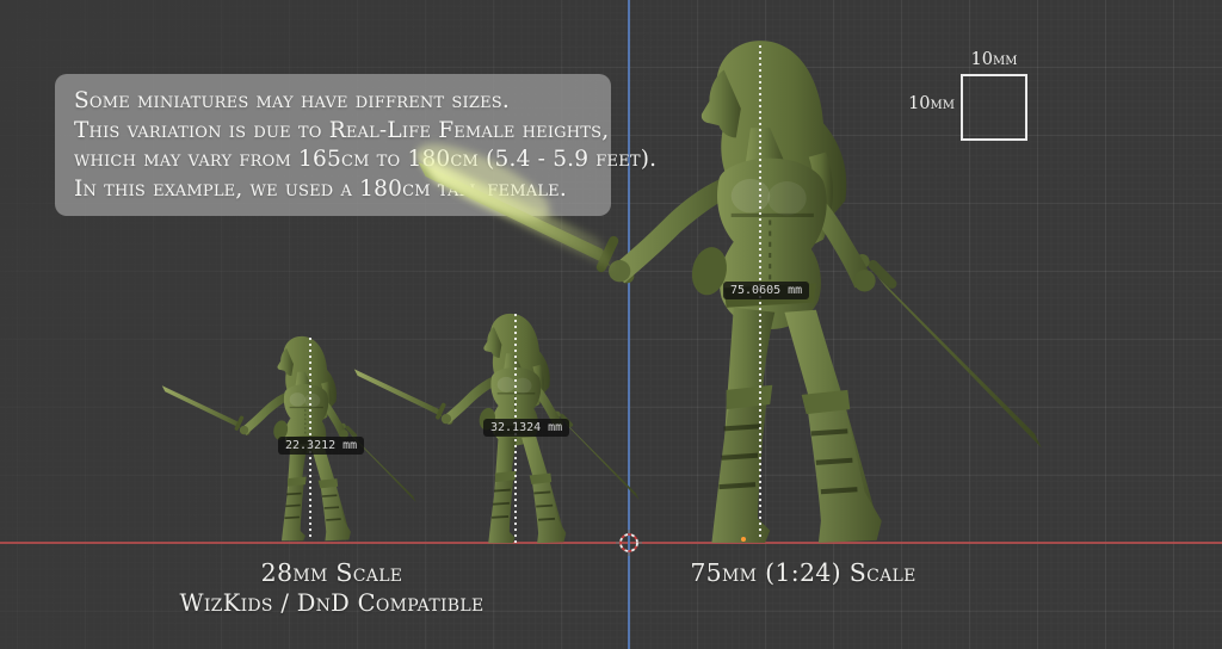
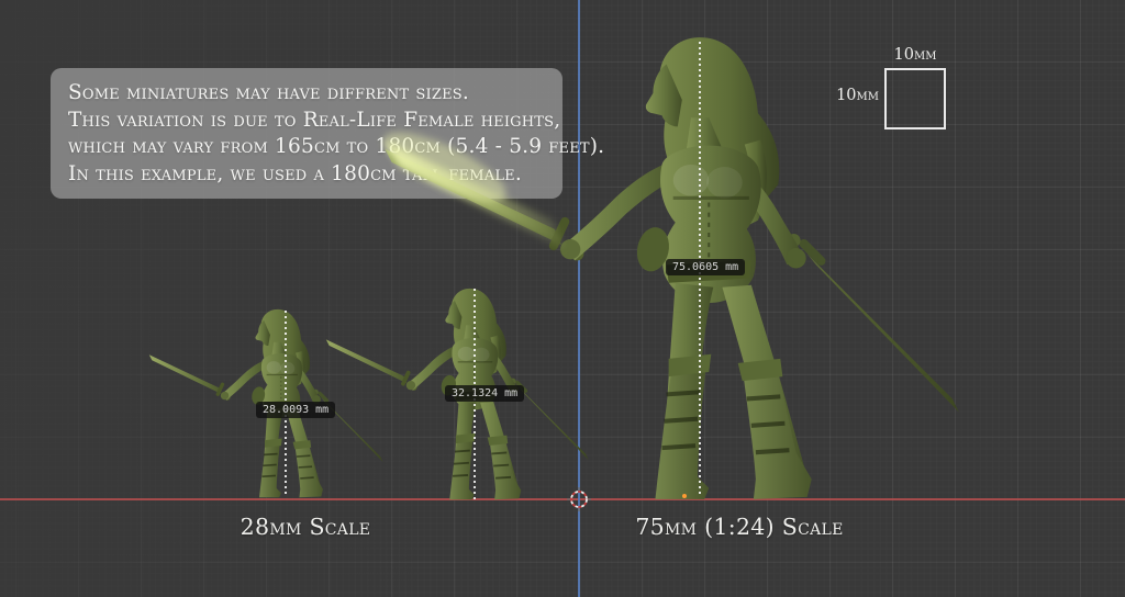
  Some miniatures may have diffrent sizes.
  This variation is due to Real-Life Female heights,
  which may vary from 165cm to 1 (5.4 - 5.9 f
  In this example, we used a 180cm tle.
- 22.3212 mm
+ 28.0093 mm
  32.1324 mm
  75.0605 mm
  10mm
  10mm
  28mm Scale
- WizKids / DnD Compatible
  75mm (1:24) Scale
